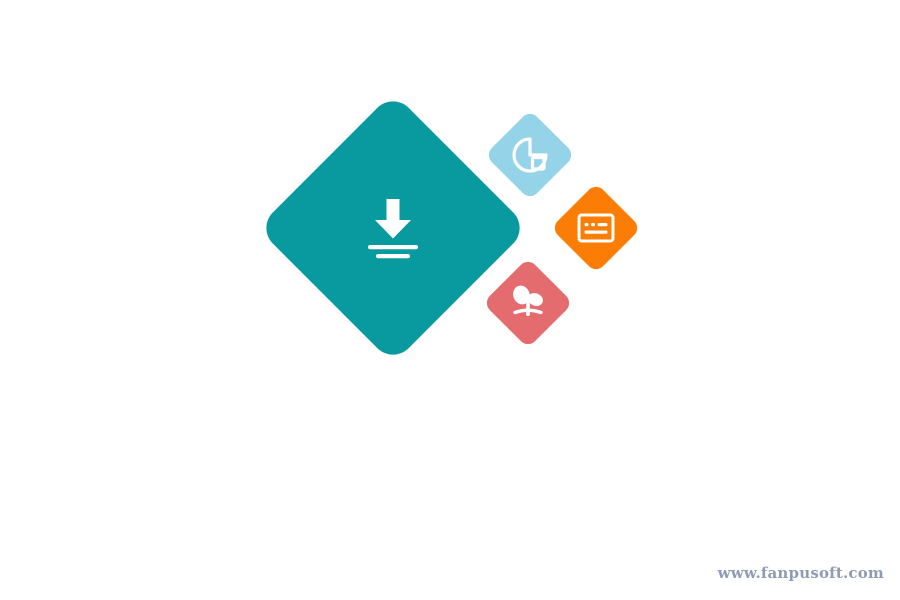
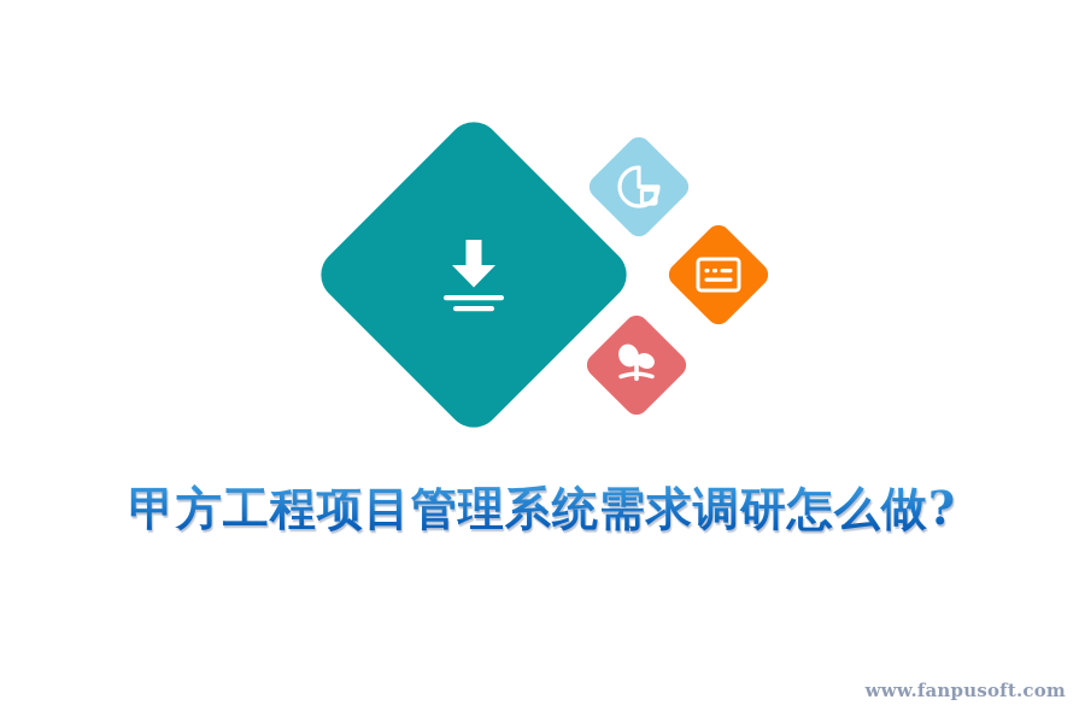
+ 甲方工程项目管理系统需求调研怎么做?
  www.fanpusoft.com
